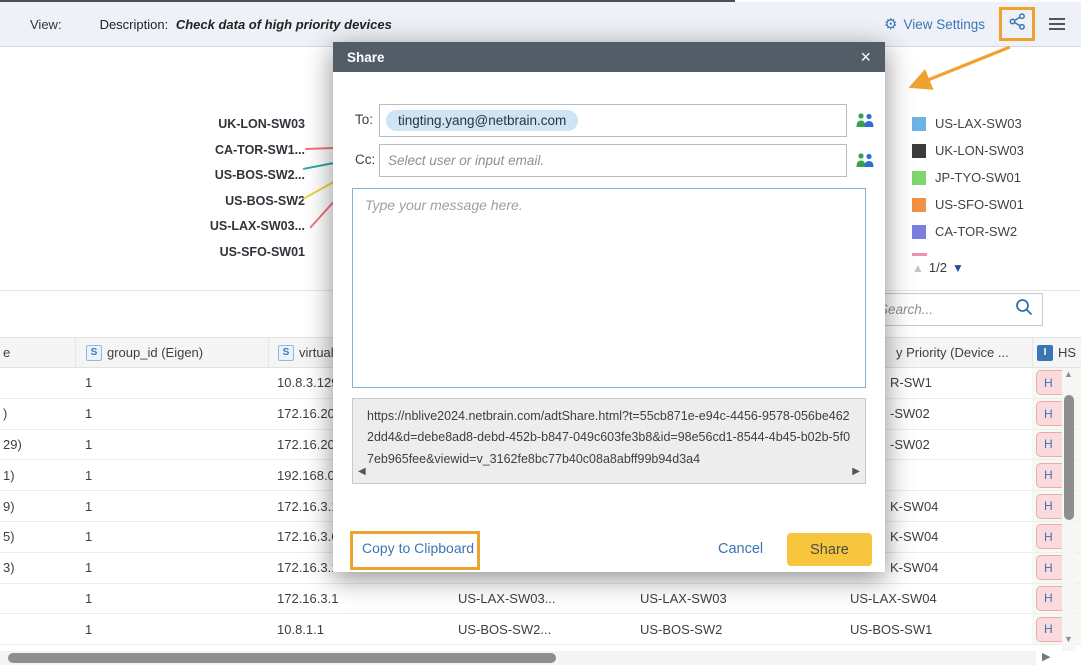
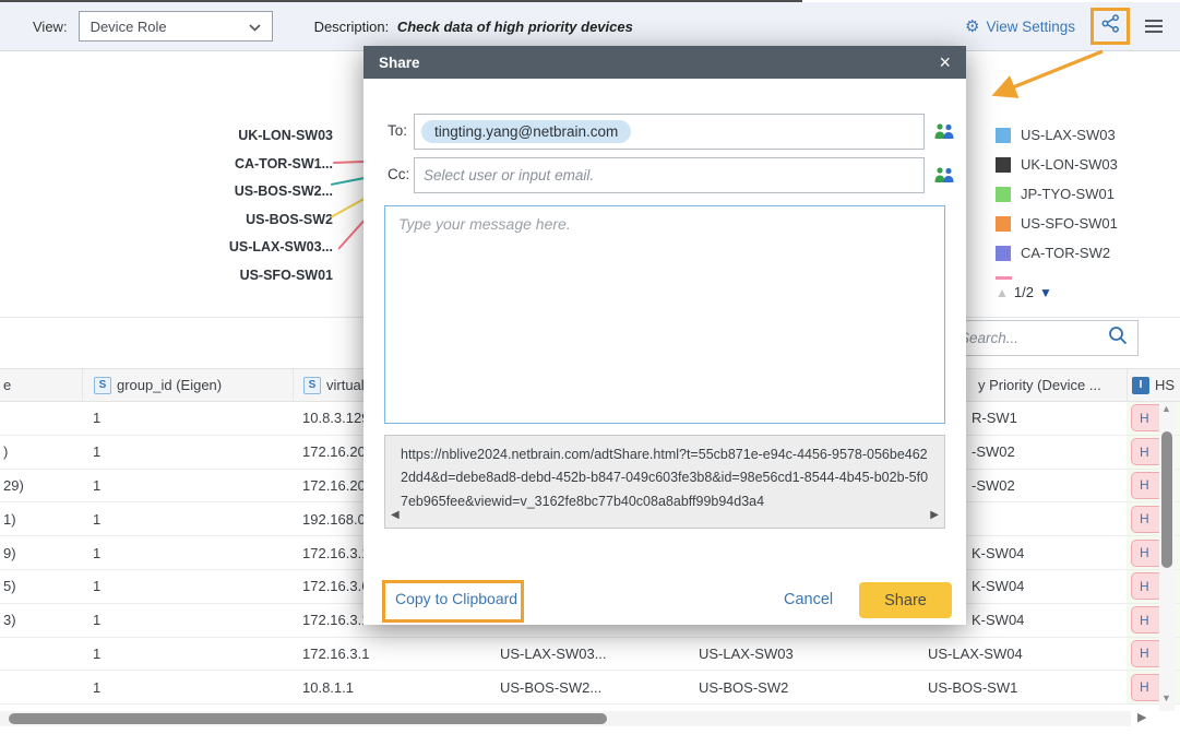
  View:
+ Device Role
  Description: Check data of high priority devices
  ⚙
  View Settings
  UK-LON-SW03
  CA-TOR-SW1...
  US-BOS-SW2...
  US-BOS-SW2
  US-LAX-SW03...
  US-SFO-SW01
  US-LAX-SW03
  UK-LON-SW03
  JP-TYO-SW01
  US-SFO-SW01
  CA-TOR-SW2
  ▲
  1/2
  ▼
  earch...
  e
  S
  group_id (Eigen)
  S
  virtua
  y Priority (Device ...
  I
  HS
  1
  10.8.3.12
  R-SW1
  H
  )
  1
  172.16.20
  -SW02
  H
  29)
  1
  172.16.20
  -SW02
  H
  1)
  1
  192.168.0
  H
  9)
  1
  172.16.3.
  K-SW04
  H
  5)
  1
  172.16.3.
  K-SW04
  H
  3)
  1
  172.16.3.
  K-SW04
  H
  1
  172.16.3.1
  US-LAX-SW03...
  US-LAX-SW03
  US-LAX-SW04
  H
  1
  10.8.1.1
  US-BOS-SW2...
  US-BOS-SW2
  US-BOS-SW1
  H
  ▶
  ▲
  ▼
  Share
  ×
  To:
  tingting.yang@netbrain.com
  Cc:
  Select user or input email.
  Type your message here.
  https://nblive2024.netbrain.com/adtShare.html?t=55cb871e-e94c-4456-9578-056be4622dd4&d=debe8ad8-debd-452b-b847-049c603fe3b8&id=98e56cd1-8544-4b45-b02b-5f07eb965fee&viewid=v_3162fe8bc77b40c08a8abff99b94d3a4
  ◀
  ▶
  Copy to Clipboard
  Cancel
  Share
